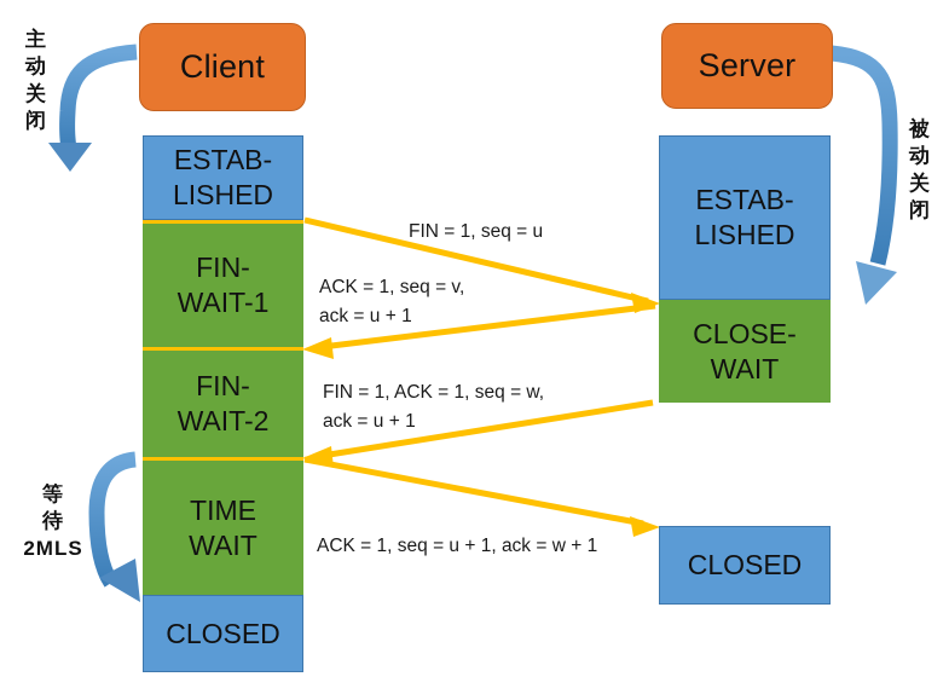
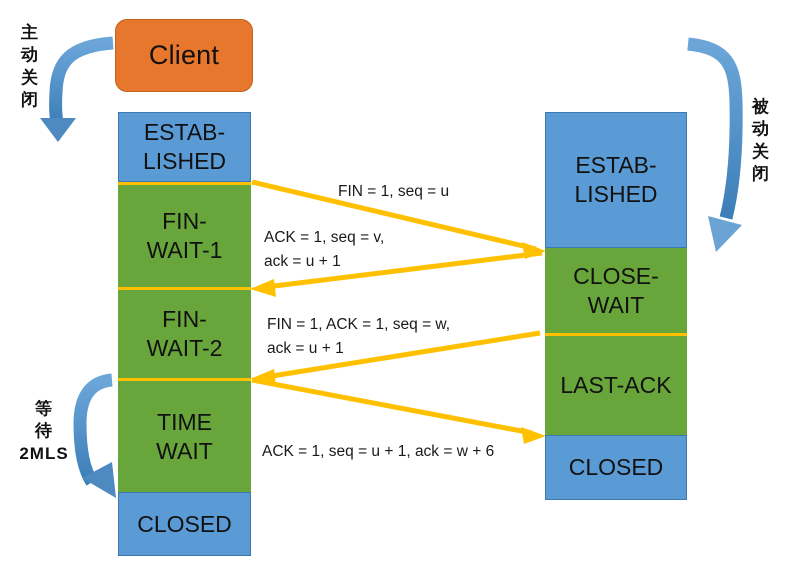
  Client
- Server
  ESTAB-
  LISHED
  FIN-
  WAIT-1
  FIN-
  WAIT-2
  TIME
  WAIT
  CLOSED
  ESTAB-
  LISHED
  CLOSE-
  WAIT
+ LAST-ACK
  CLOSED
  FIN = 1, seq = u
  ACK = 1, seq = v,
  ack = u + 1
  FIN = 1, ACK = 1, seq = w,
  ack = u + 1
- ACK = 1, seq = u + 1, ack = w + 1
+ ACK = 1, seq = u + 1, ack = w + 6
  主
  动
  关
  闭
  被
  动
  关
  闭
  等
  待
  2MLS
